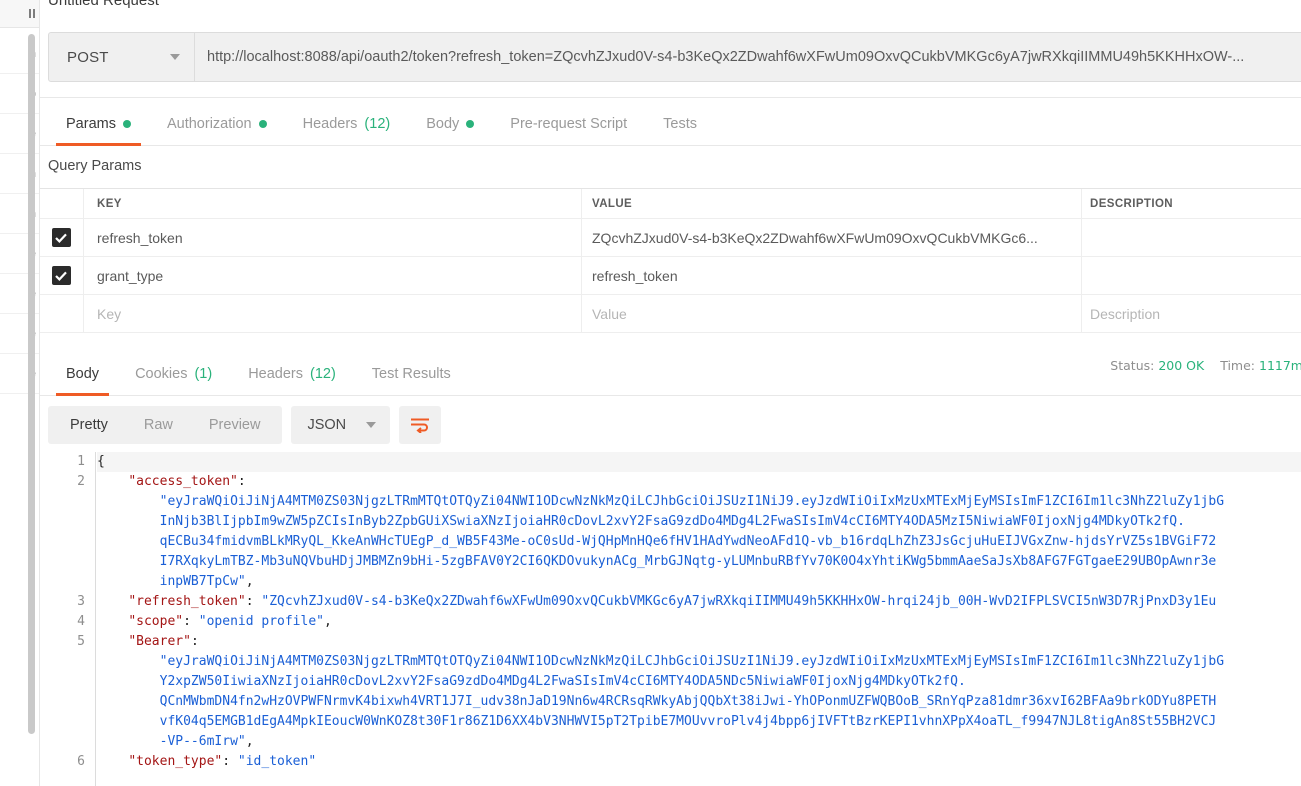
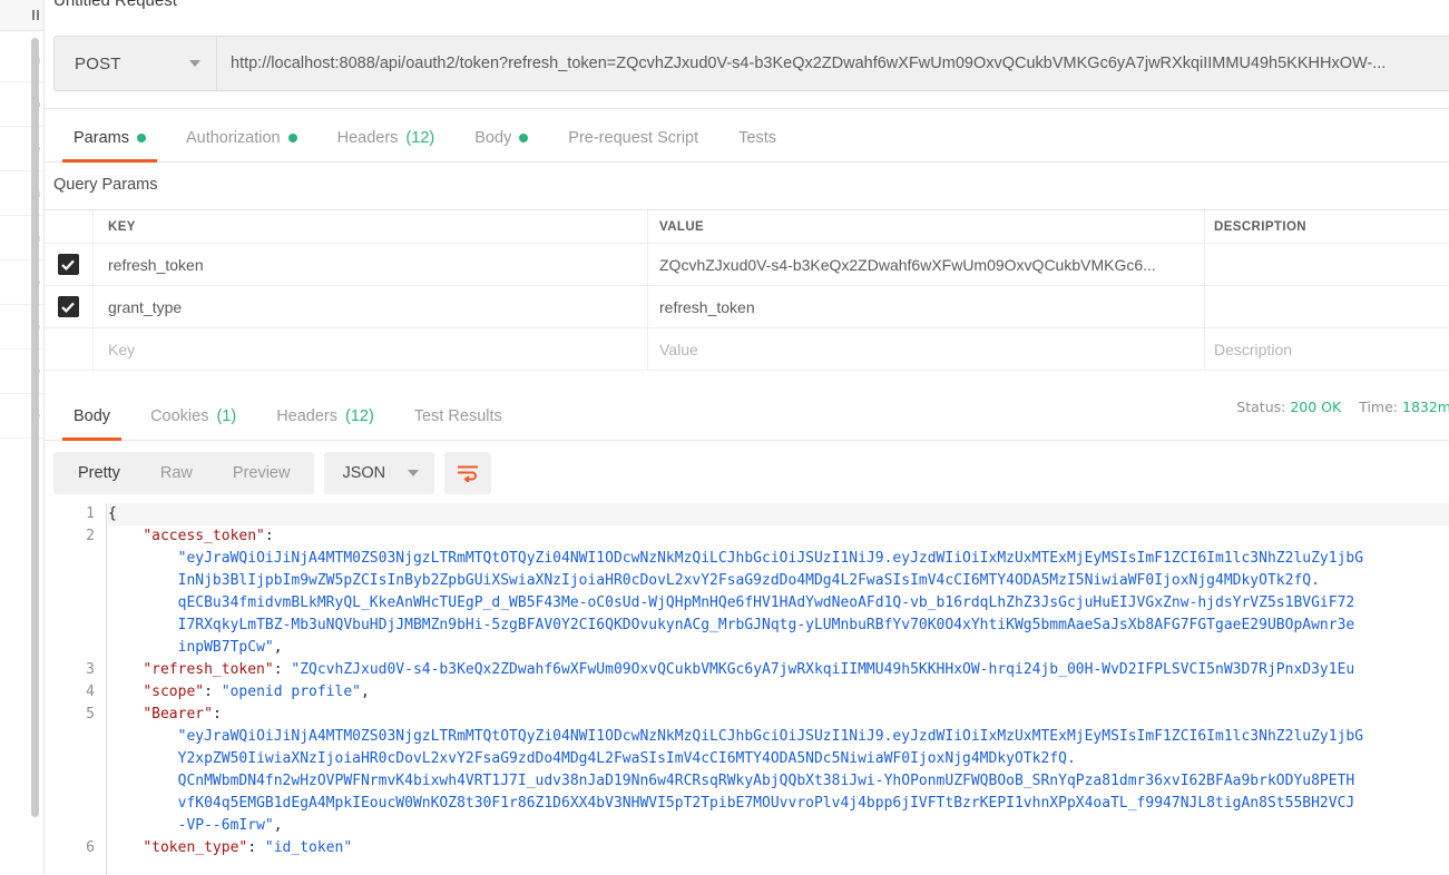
  Untitled Request
  POST
  http://localhost:8088/api/oauth2/token?refresh_token=ZQcvhZJxud0V-s4-b3KeQx2ZDwahf6wXFwUm09OxvQCukbVMKGc6yA7jwRXkqiIIMMU49h5KKHHxOW-...
  Params
  Authorization
  Headers
  (12)
  Body
  Pre-request Script
  Tests
  Query Params
  KEY
  VALUE
  DESCRIPTION
  refresh_token
  ZQcvhZJxud0V-s4-b3KeQx2ZDwahf6wXFwUm09OxvQCukbVMKGc6...
  grant_type
  refresh_token
  Key
  Value
  Description
  Body
  Cookies
  (1)
  Headers
  (12)
  Test Results
  Status: 200 OK
- Time: 1117m
+ Time: 1832m
  Pretty
  Raw
  Preview
  JSON
  1
  2
  3
  4
  5
  6
  {
  "access_token":
  "eyJraWQiOiJiNjA4MTM0ZS03NjgzLTRmMTQtOTQyZi04NWI1ODcwNzNkMzQiLCJhbGciOiJSUzI1NiJ9.eyJzdWIiOiIxMzUxMTExMjEyMSIsImF1ZCI6Im1lc3NhZ2luZy1jbG
  InNjb3BlIjpbIm9wZW5pZCIsInByb2ZpbGUiXSwiaXNzIjoiaHR0cDovL2xvY2FsaG9zdDo4MDg4L2FwaSIsImV4cCI6MTY4ODA5MzI5NiwiaWF0IjoxNjg4MDkyOTk2fQ.
  qECBu34fmidvmBLkMRyQL_KkeAnWHcTUEgP_d_WB5F43Me-oC0sUd-WjQHpMnHQe6fHV1HAdYwdNeoAFd1Q-vb_b16rdqLhZhZ3JsGcjuHuEIJVGxZnw-hjdsYrVZ5s1BVGiF72
  I7RXqkyLmTBZ-Mb3uNQVbuHDjJMBMZn9bHi-5zgBFAV0Y2CI6QKDOvukynACg_MrbGJNqtg-yLUMnbuRBfYv70K0O4xYhtiKWg5bmmAaeSaJsXb8AFG7FGTgaeE29UBOpAwnr3e
  inpWB7TpCw",
  "refresh_token": "ZQcvhZJxud0V-s4-b3KeQx2ZDwahf6wXFwUm09OxvQCukbVMKGc6yA7jwRXkqiIIMMU49h5KKHHxOW-hrqi24jb_00H-WvD2IFPLSVCI5nW3D7RjPnxD3y1Eu
  "scope": "openid profile",
  "Bearer":
  "eyJraWQiOiJiNjA4MTM0ZS03NjgzLTRmMTQtOTQyZi04NWI1ODcwNzNkMzQiLCJhbGciOiJSUzI1NiJ9.eyJzdWIiOiIxMzUxMTExMjEyMSIsImF1ZCI6Im1lc3NhZ2luZy1jbG
  Y2xpZW50IiwiaXNzIjoiaHR0cDovL2xvY2FsaG9zdDo4MDg4L2FwaSIsImV4cCI6MTY4ODA5NDc5NiwiaWF0IjoxNjg4MDkyOTk2fQ.
  QCnMWbmDN4fn2wHzOVPWFNrmvK4bixwh4VRT1J7I_udv38nJaD19Nn6w4RCRsqRWkyAbjQQbXt38iJwi-YhOPonmUZFWQBOoB_SRnYqPza81dmr36xvI62BFAa9brkODYu8PETH
  vfK04q5EMGB1dEgA4MpkIEoucW0WnKOZ8t30F1r86Z1D6XX4bV3NHWVI5pT2TpibE7MOUvvroPlv4j4bpp6jIVFTtBzrKEPI1vhnXPpX4oaTL_f9947NJL8tigAn8St55BH2VCJ
  -VP--6mIrw",
  "token_type": "id_token"
